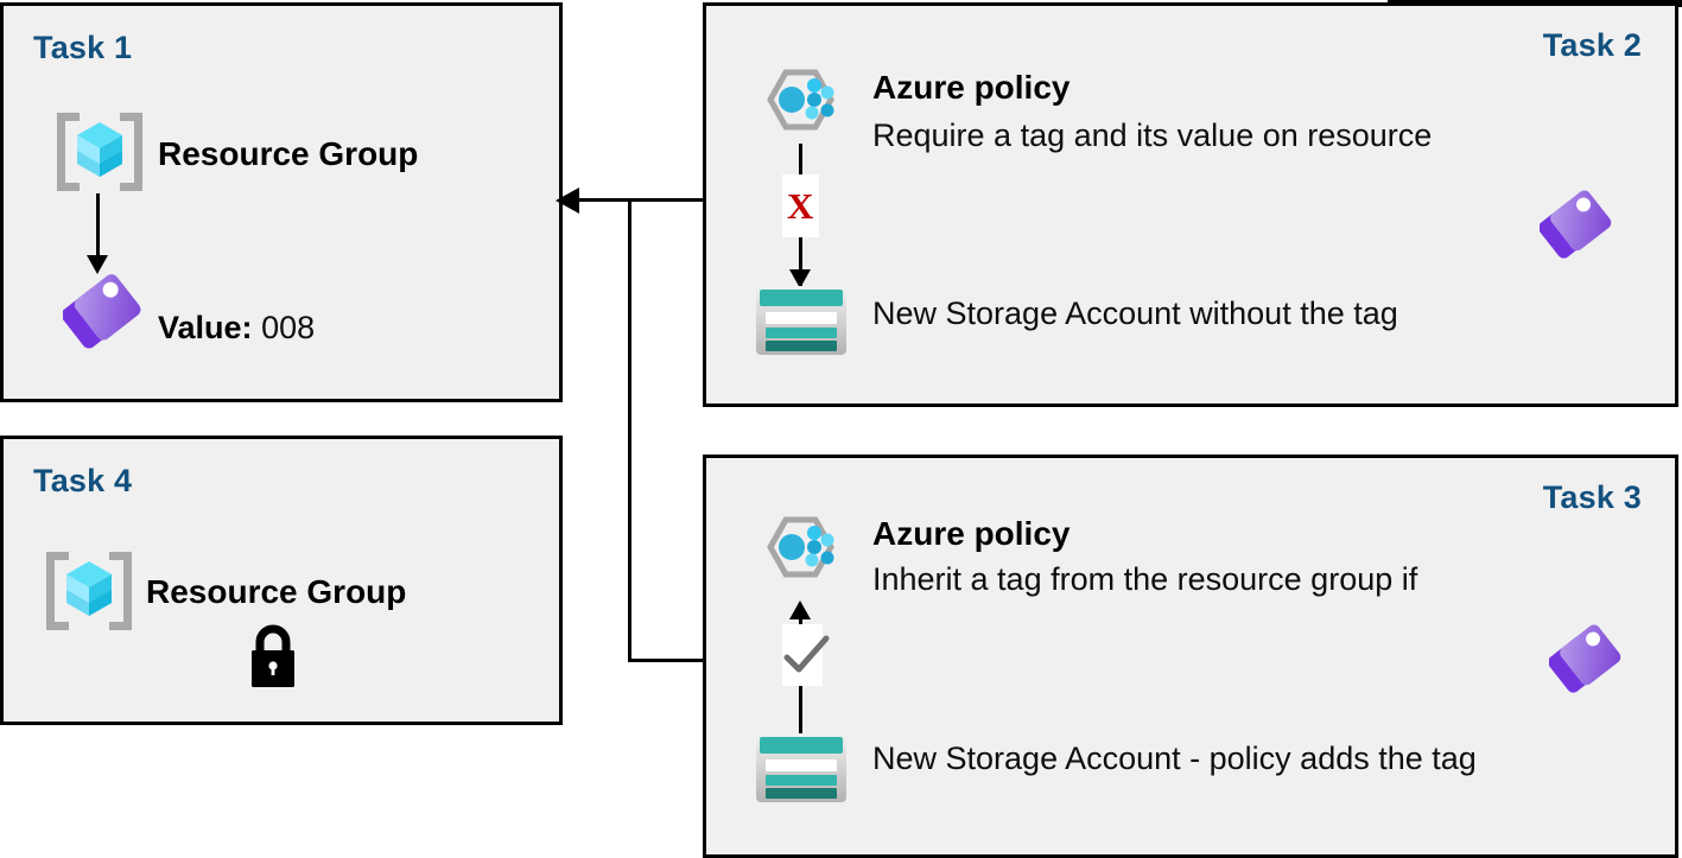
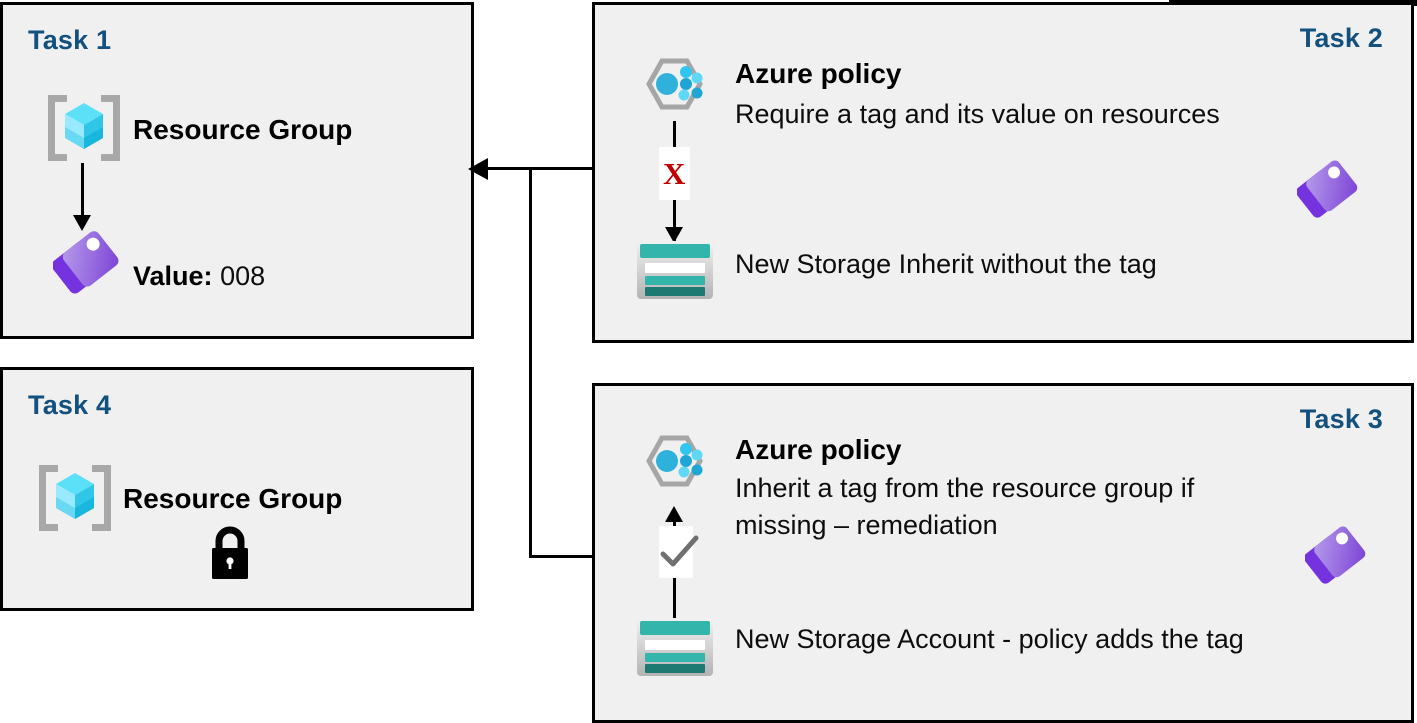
  Task 1
  Resource Group
  Value: 008
  Task 4
  Resource Group
  Task 2
  Azure policy
- Require a tag and its value on resource
+ Require a tag and its value on resources
  X
- New Storage Account without the tag
+ New Storage Inherit without the tag
  Task 3
  Azure policy
  Inherit a tag from the resource group if
+ missing – remediation
  New Storage Account - policy adds the tag
